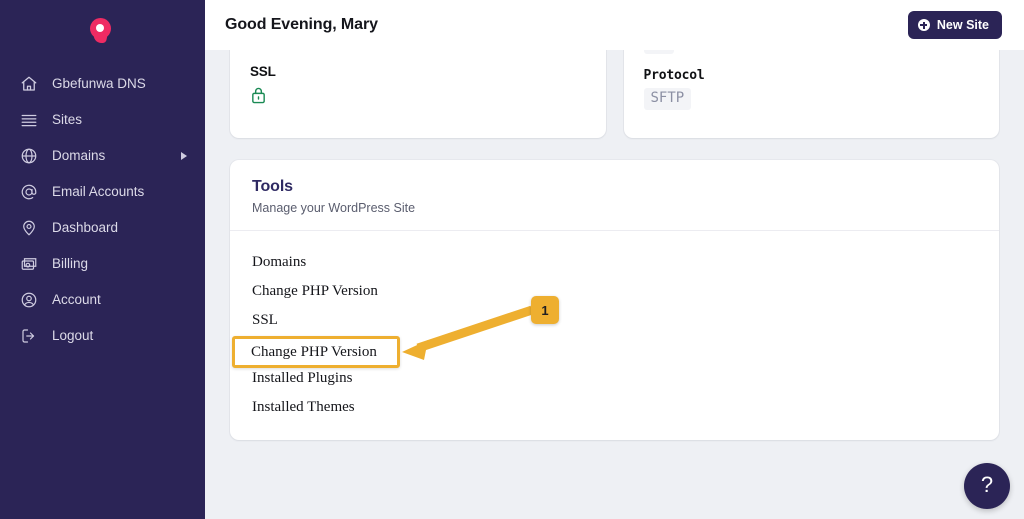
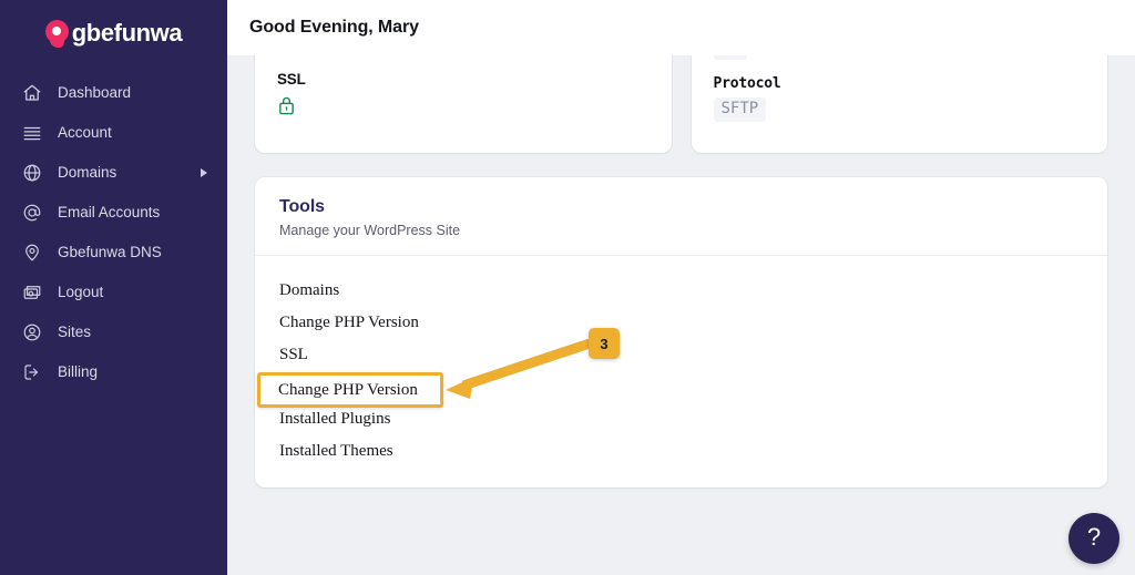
+ gbefunwa
- Gbefunwa DNS
+ Dashboard
- Sites
+ Account
  Domains
  Email Accounts
- Dashboard
+ Gbefunwa DNS
- Billing
+ Logout
- Account
+ Sites
- Logout
+ Billing
  Good Evening, Mary
- New Site
  SSL
  Protocol
  SFTP
  Tools
  Manage your WordPress Site
  Domains
  Change PHP Version
  SSL
  Installed Plugins
  Installed Themes
  ?
  Change PHP Version
- 1
+ 3
